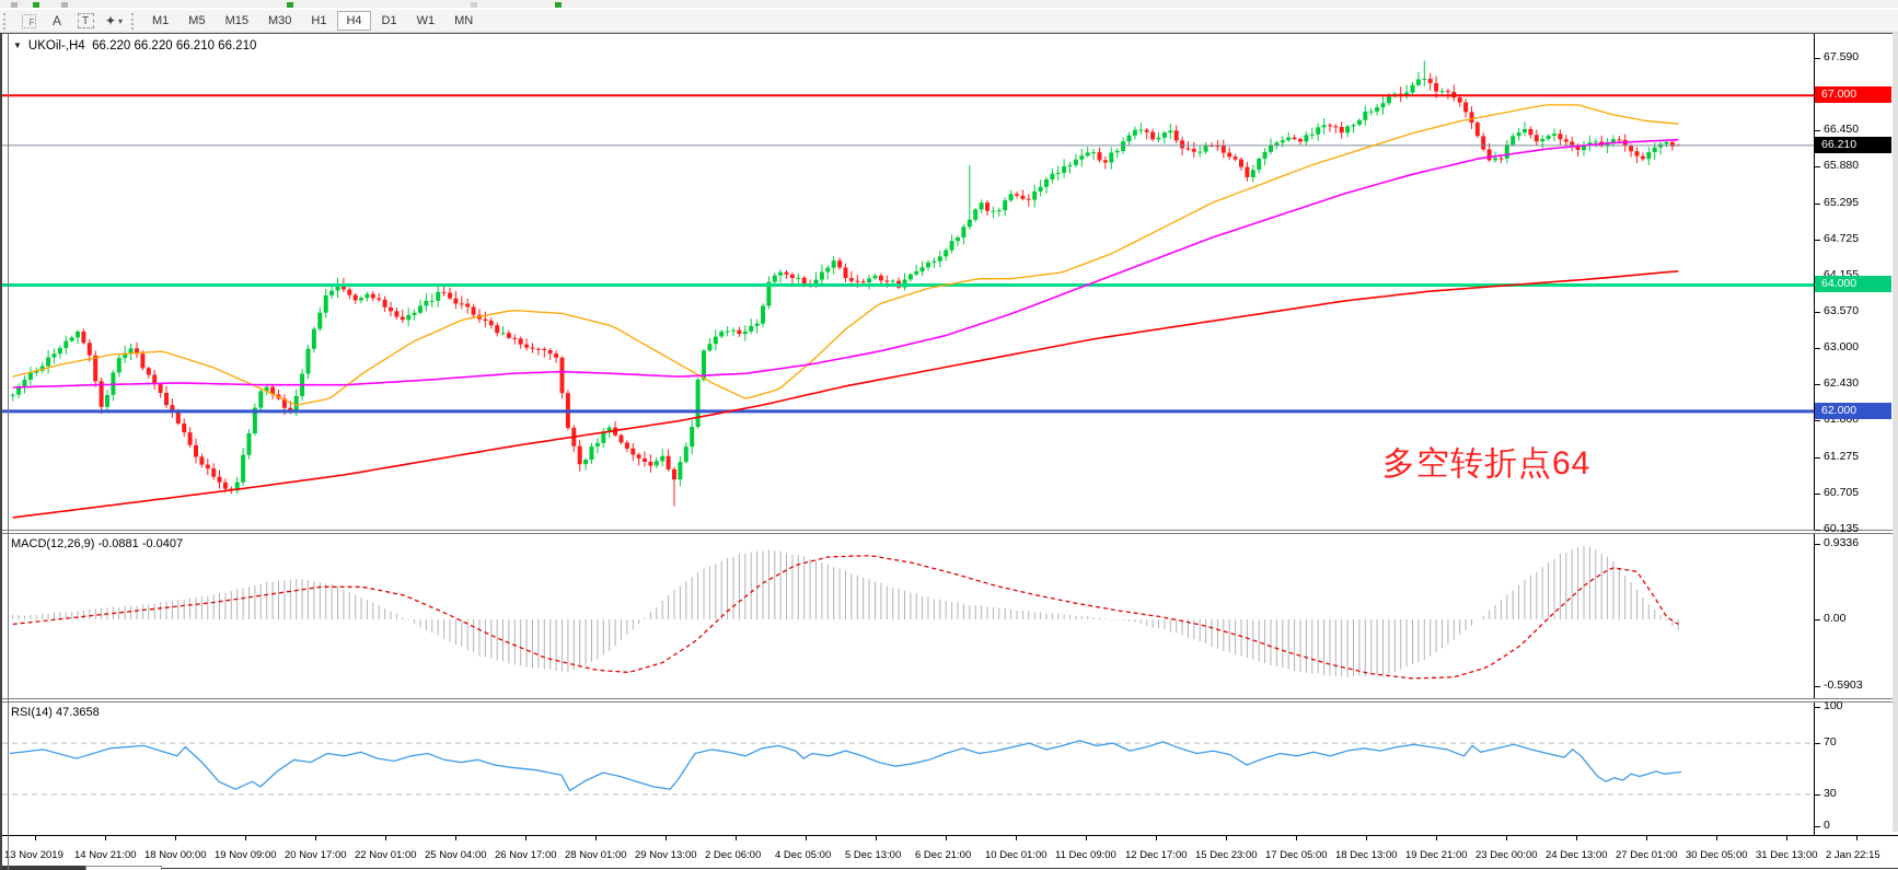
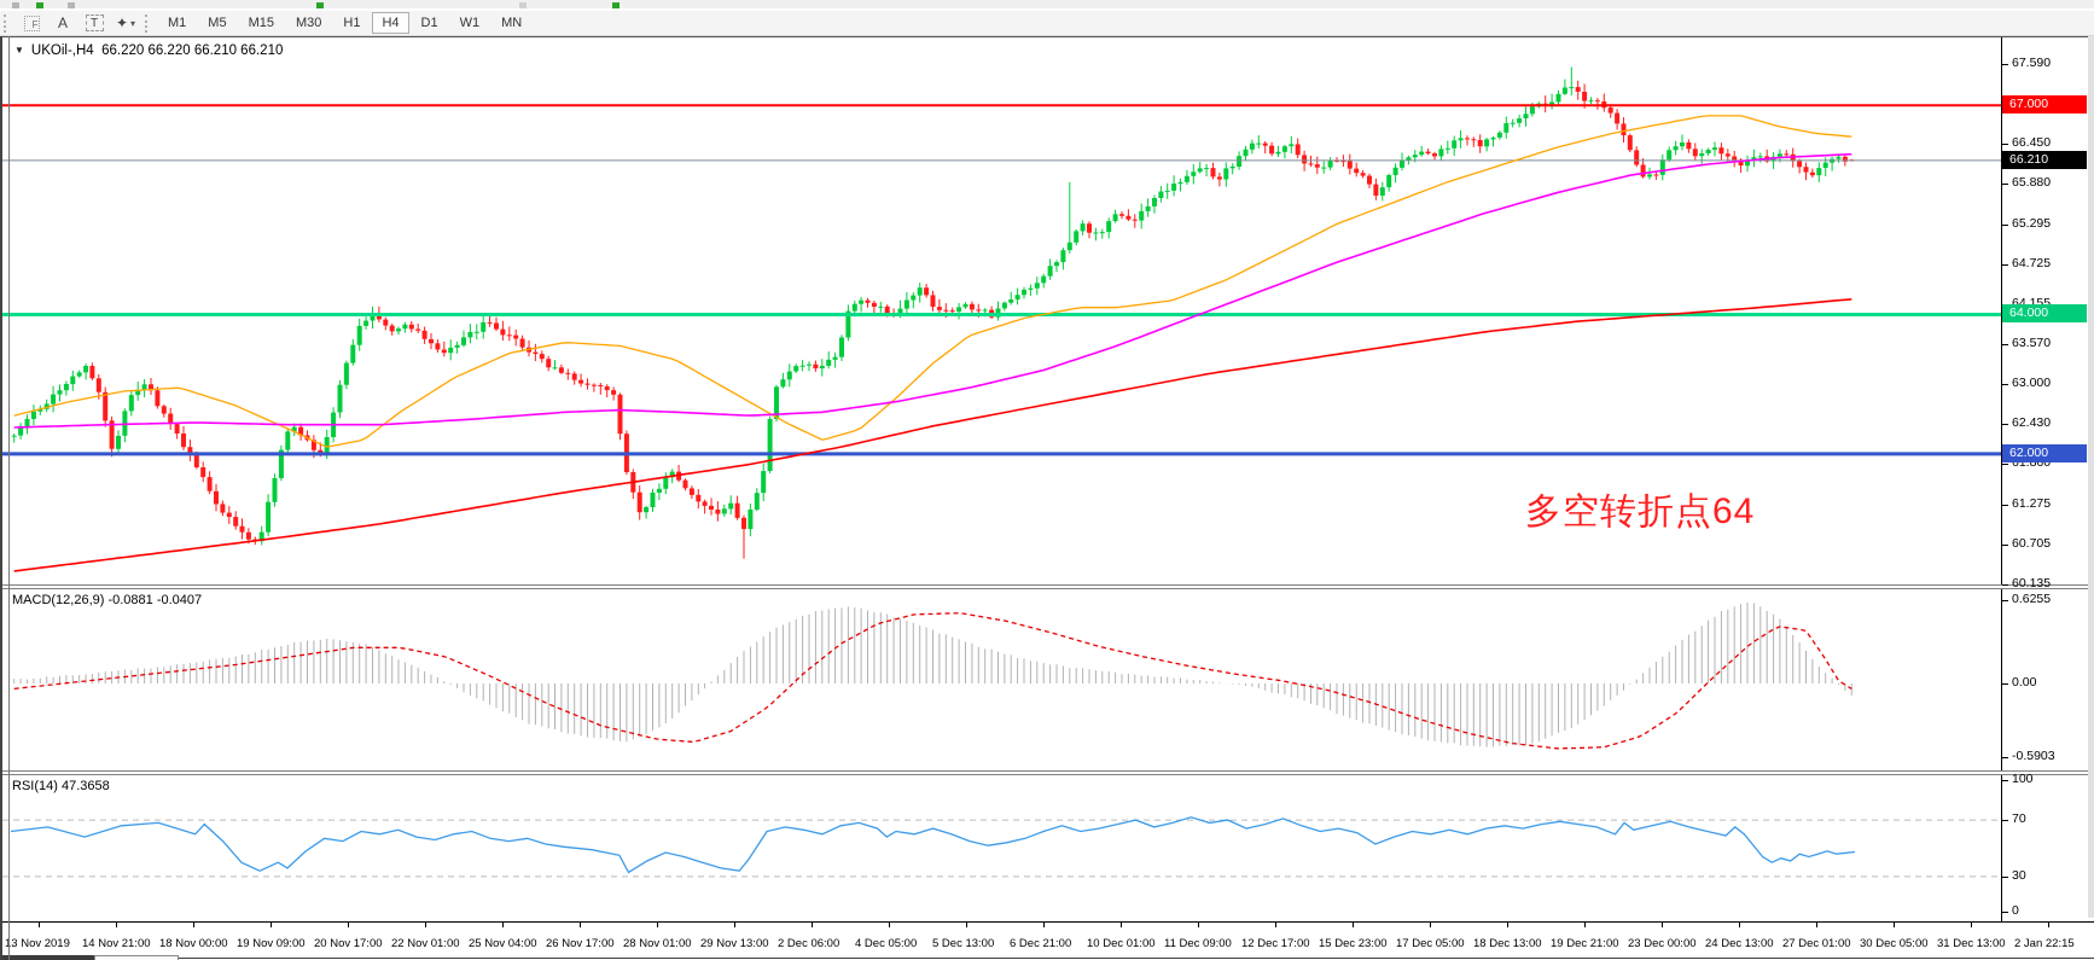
  F
  A
  T
  ✦
  ▾
  M1
  M5
  M15
  M30
  H1
  H4
  D1
  W1
  MN
  ▼ UKOil-,H4 66.220 66.220 66.210 66.210
  多空转折点64
  67.590
  66.450
  65.880
  65.295
  64.725
  64.155
  63.570
  63.000
  62.430
  61.860
  61.275
  60.705
  60.135
  67.000
  66.210
  64.000
  62.000
  MACD(12,26,9) -0.0881 -0.0407
- 0.9336
+ 0.6255
  0.00
  -0.5903
  RSI(14) 47.3658
  100
  70
  30
  0
  3 Nov 2019
  14 Nov 21:00
  18 Nov 00:00
  19 Nov 09:00
  20 Nov 17:00
  22 Nov 01:00
  25 Nov 04:00
  26 Nov 17:00
  28 Nov 01:00
  29 Nov 13:00
  2 Dec 06:00
  4 Dec 05:00
  5 Dec 13:00
  6 Dec 21:00
  10 Dec 01:00
  11 Dec 09:00
  12 Dec 17:00
  15 Dec 23:00
  17 Dec 05:00
  18 Dec 13:00
  19 Dec 21:00
  23 Dec 00:00
  24 Dec 13:00
  27 Dec 01:00
  30 Dec 05:00
  31 Dec 13:00
  2 Jan 22:15
